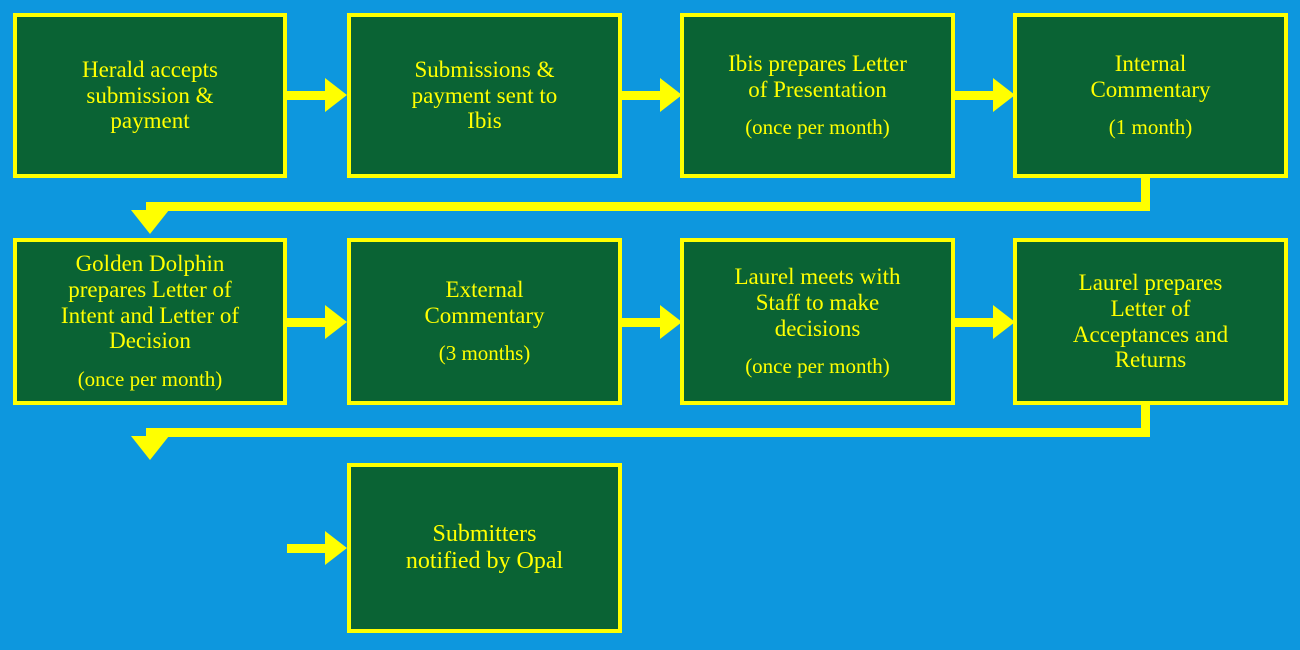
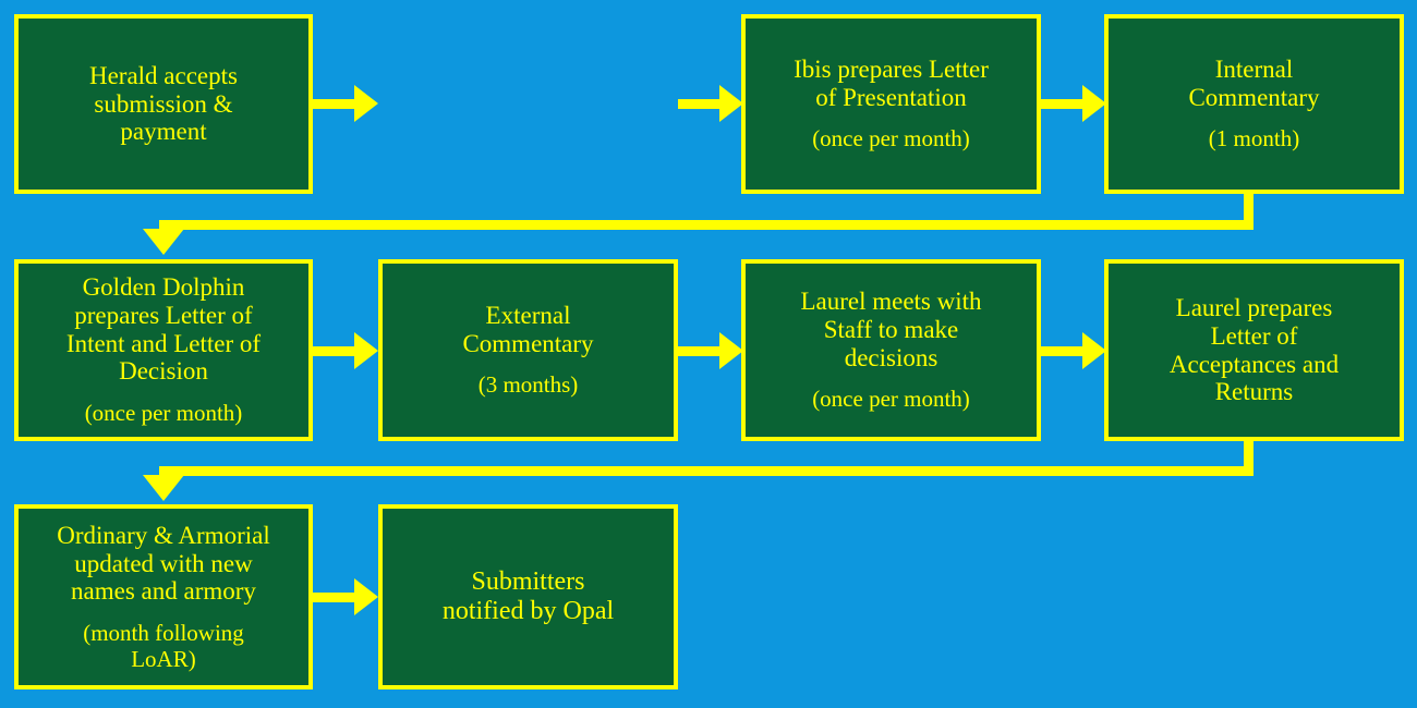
  Herald accepts
  submission &
  payment
- Submissions &
- payment sent to
- Ibis
  Ibis prepares Letter
  of Presentation
  (once per month)
  Internal
  Commentary
  (1 month)
  Golden Dolphin
  prepares Letter of
  Intent and Letter of
  Decision
  (once per month)
  External
  Commentary
  (3 months)
  Laurel meets with
  Staff to make
  decisions
  (once per month)
  Laurel prepares
  Letter of
  Acceptances and
  Returns
+ Ordinary & Armorial
+ updated with new
+ names and armory
+ (month following
+ LoAR)
  Submitters
  notified by Opal
